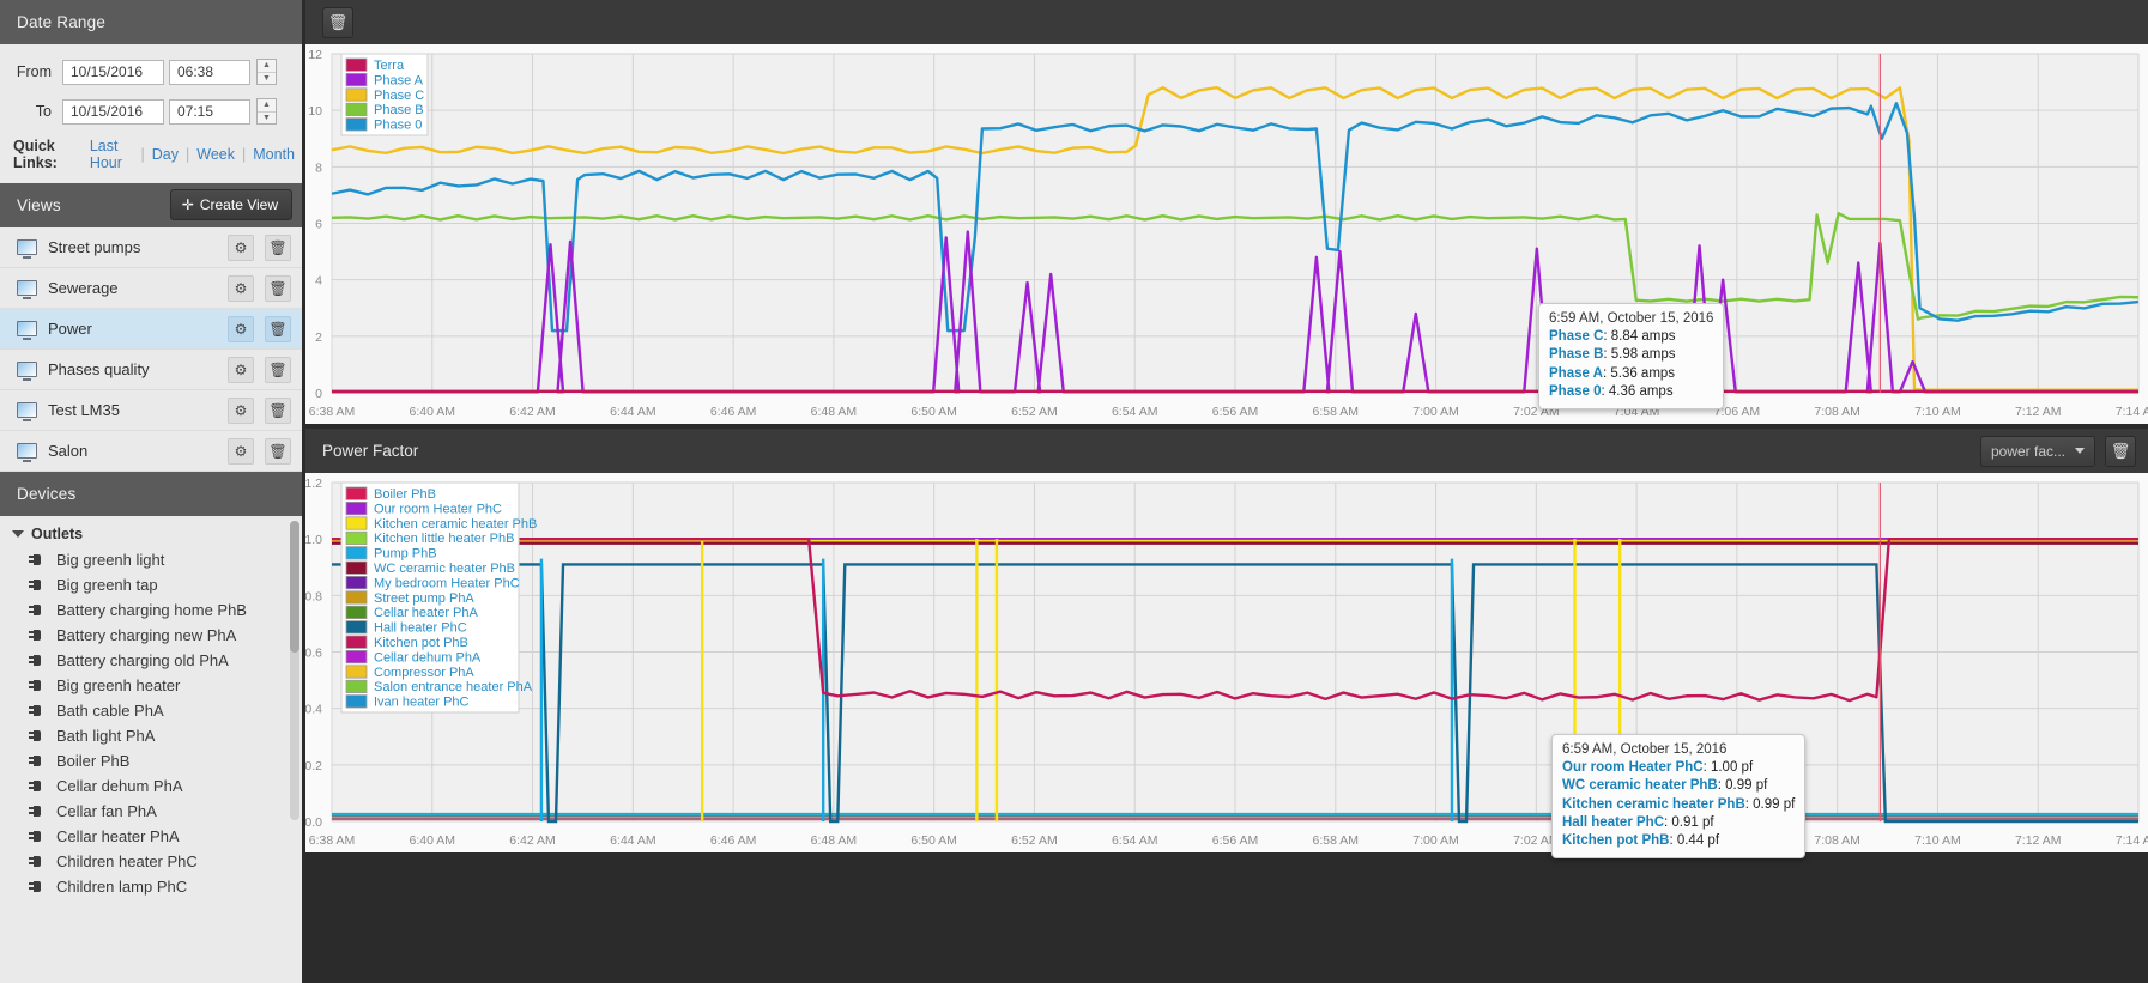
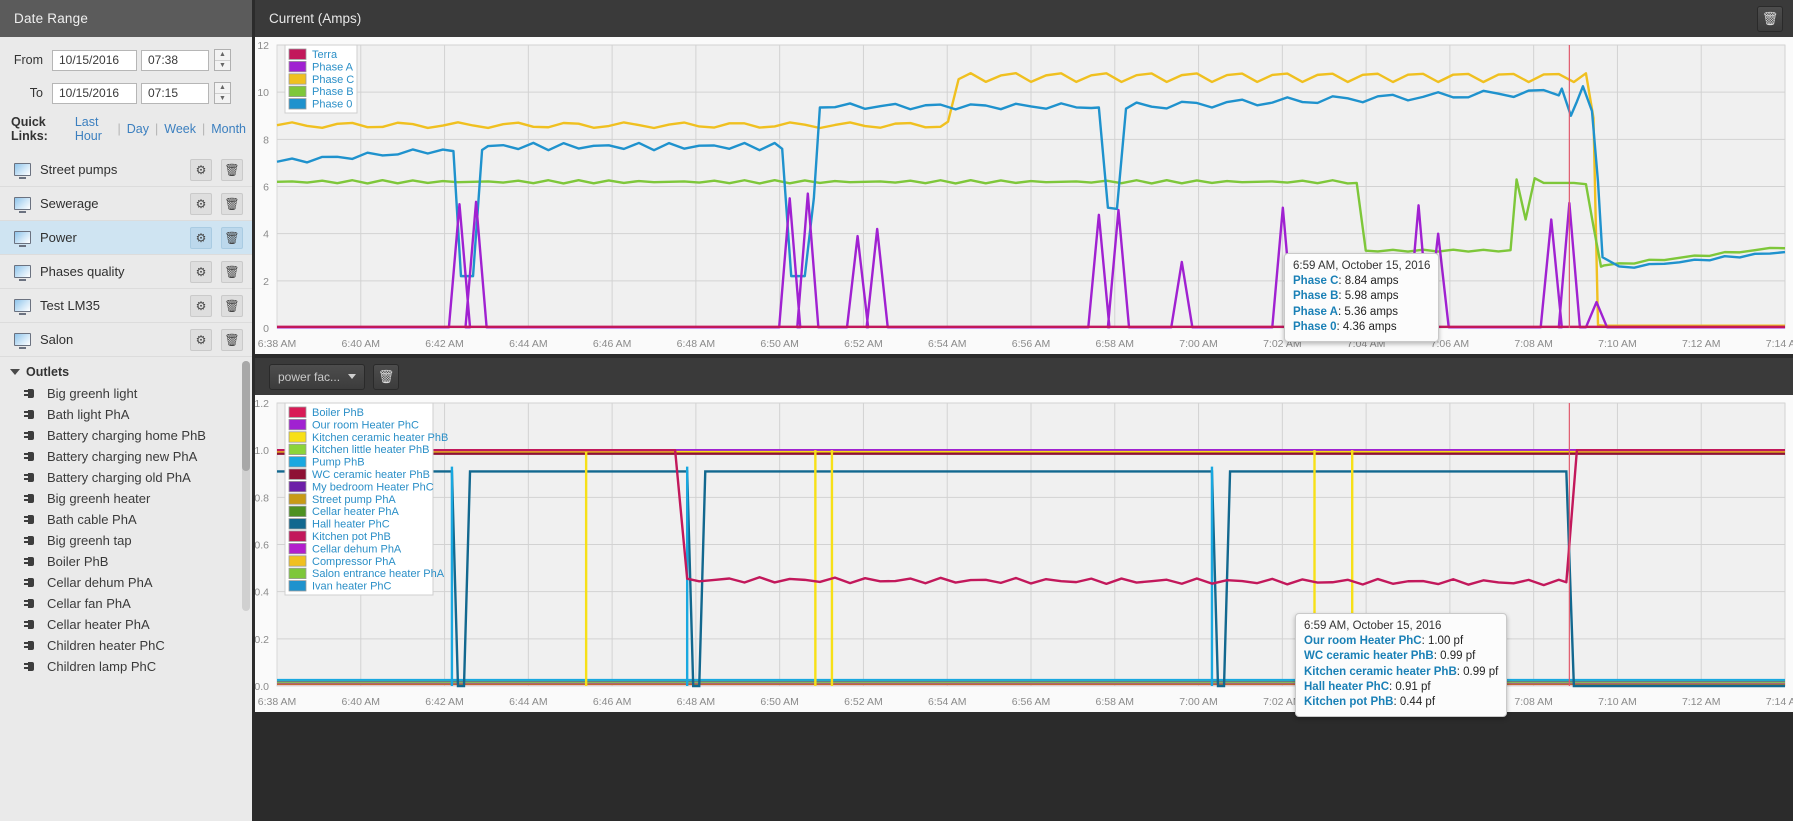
  Date Range
  From
  10/15/2016
- 06:38
+ 07:38
  To
  10/15/2016
  07:15
  Quick Links:
  Last Hour
  |
  Day
  |
  Week
  |
  Month
- Views
- ✛
- Create View
  Street pumps
  ⚙
  🗑
  Sewerage
  ⚙
  🗑
  Power
  ⚙
  🗑
  Phases quality
  ⚙
  🗑
  Test LM35
  ⚙
  🗑
  Salon
  ⚙
  🗑
- Devices
  Outlets
  Big greenh light
- Big greenh tap
+ Bath light PhA
  Battery charging home PhB
  Battery charging new PhA
  Battery charging old PhA
  Big greenh heater
  Bath cable PhA
- Bath light PhA
+ Big greenh tap
  Boiler PhB
  Cellar dehum PhA
  Cellar fan PhA
  Cellar heater PhA
  Children heater PhC
  Children lamp PhC
+ Current (Amps)
  🗑
  0
  2
  4
  6
  8
  10
  12
  6:38 AM
  6:40 AM
  6:42 AM
  6:44 AM
  6:46 AM
  6:48 AM
  6:50 AM
  6:52 AM
  6:54 AM
  6:56 AM
  6:58 AM
  7:00 AM
  7:02 AM
  7:04 AM
  7:06 AM
  7:08 AM
  7:10 AM
  7:12 AM
  7:14 A
  Terra
  Phase A
  Phase C
  Phase B
  Phase 0
  6:59 AM, October 15, 2016
  Phase C: 8.84 amps
  Phase B: 5.98 amps
  Phase A: 5.36 amps
  Phase 0: 4.36 amps
- Power Factor
  power fac...
  🗑
  0.0
  0.2
  0.4
  0.6
  0.8
  1.0
  1.2
  6:38 AM
  6:40 AM
  6:42 AM
  6:44 AM
  6:46 AM
  6:48 AM
  6:50 AM
  6:52 AM
  6:54 AM
  6:56 AM
  6:58 AM
  7:00 AM
  7:02 A
  7:08 AM
  7:10 AM
  7:12 AM
  7:14 A
  Boiler PhB
  Our room Heater PhC
  Kitchen ceramic heater PhB
  Kitchen little heater PhB
  Pump PhB
  WC ceramic heater PhB
  My bedroom Heater PhC
  Street pump PhA
  Cellar heater PhA
  Hall heater PhC
  Kitchen pot PhB
  Cellar dehum PhA
  Compressor PhA
  Salon entrance heater PhA
  Ivan heater PhC
  6:59 AM, October 15, 2016
  Our room Heater PhC: 1.00 pf
  WC ceramic heater PhB: 0.99 pf
  Kitchen ceramic heater PhB: 0.99 pf
  Hall heater PhC: 0.91 pf
  Kitchen pot PhB: 0.44 pf
